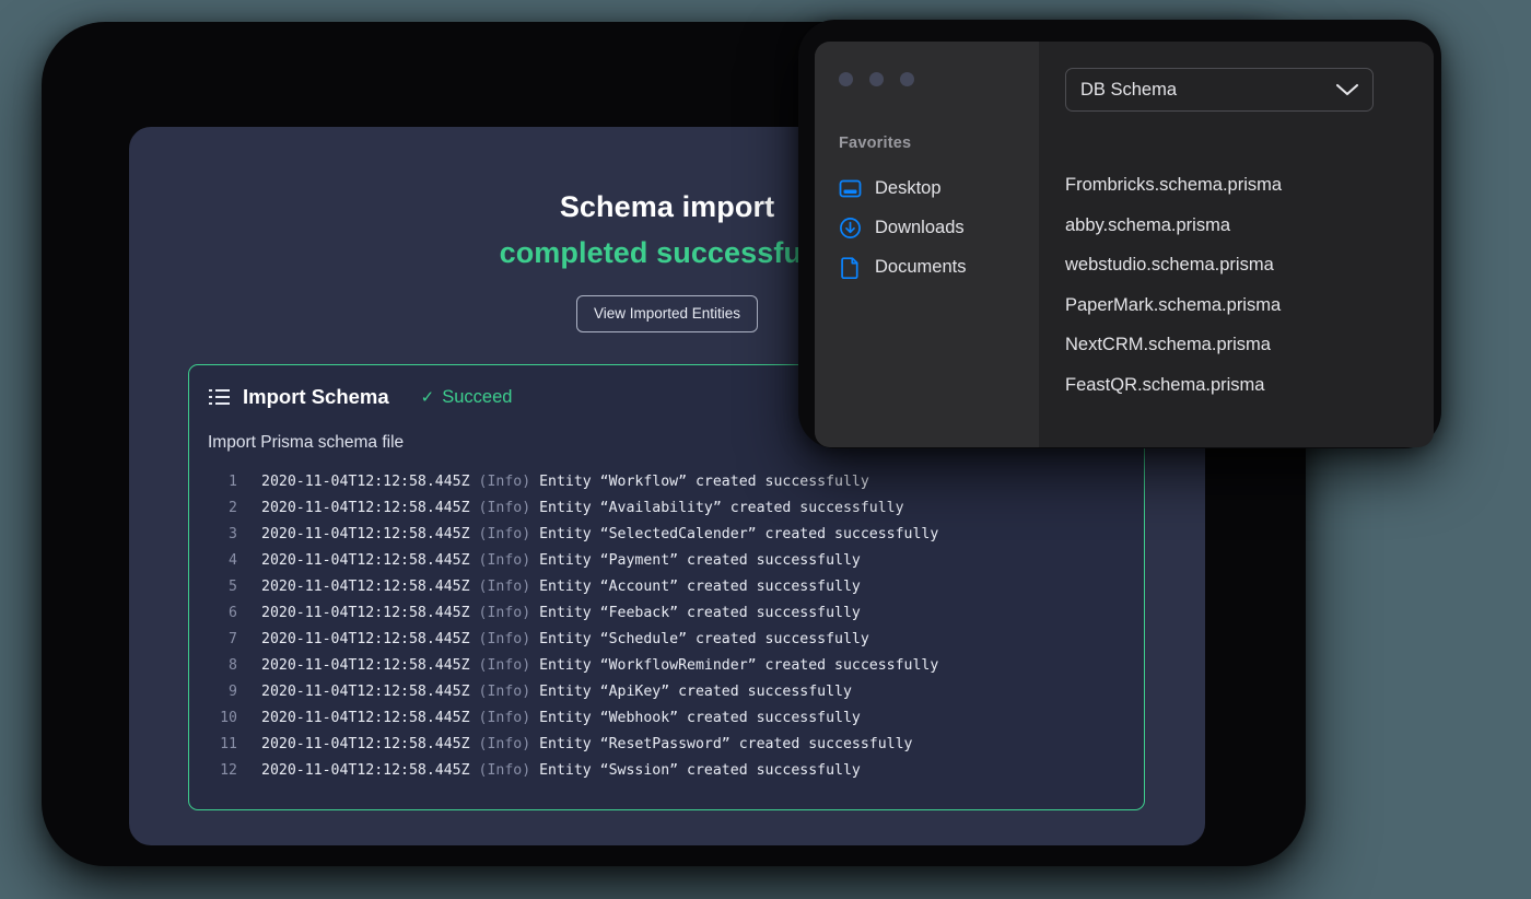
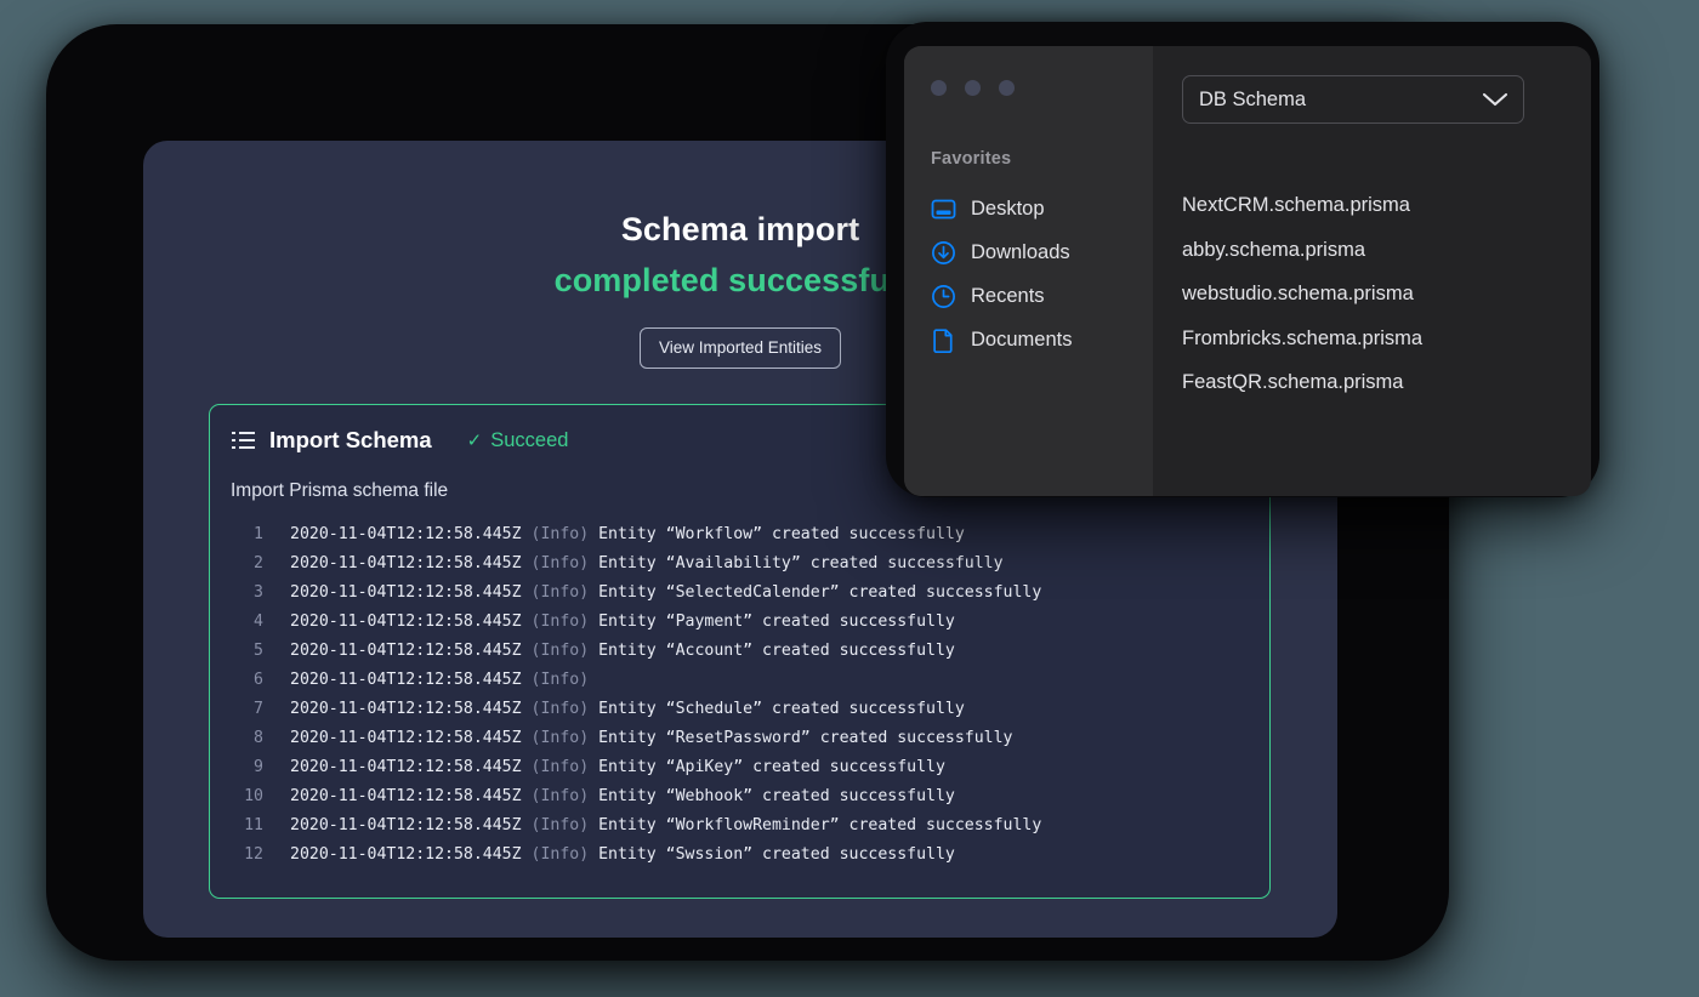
  Schema import
  completed successfu
  View Imported Entities
  Import Schema
  ✓
  Succeed
  Import Prisma schema file
  1
  2020-11-04T12:12:58.445Z
  (Info)
  Entity “Workflow” created successfully
  2
  2020-11-04T12:12:58.445Z
  (Info)
  Entity “Availability” created successfully
  3
  2020-11-04T12:12:58.445Z
  (Info)
  Entity “SelectedCalender” created successfully
  4
  2020-11-04T12:12:58.445Z
  (Info)
  Entity “Payment” created successfully
  5
  2020-11-04T12:12:58.445Z
  (Info)
  Entity “Account” created successfully
  6
  2020-11-04T12:12:58.445Z
  (Info)
- Entity “Feeback” created successfully
  7
  2020-11-04T12:12:58.445Z
  (Info)
  Entity “Schedule” created successfully
  8
  2020-11-04T12:12:58.445Z
  (Info)
- Entity “WorkflowReminder” created successfully
+ Entity “ResetPassword” created successfully
  9
  2020-11-04T12:12:58.445Z
  (Info)
  Entity “ApiKey” created successfully
  10
  2020-11-04T12:12:58.445Z
  (Info)
  Entity “Webhook” created successfully
  11
  2020-11-04T12:12:58.445Z
  (Info)
- Entity “ResetPassword” created successfully
+ Entity “WorkflowReminder” created successfully
  12
  2020-11-04T12:12:58.445Z
  (Info)
  Entity “Swssion” created successfully
  Favorites
  Desktop
  Downloads
+ Recents
  Documents
  DB Schema
- Frombricks.schema.prisma
+ NextCRM.schema.prisma
  abby.schema.prisma
  webstudio.schema.prisma
- PaperMark.schema.prisma
- NextCRM.schema.prisma
+ Frombricks.schema.prisma
  FeastQR.schema.prisma
